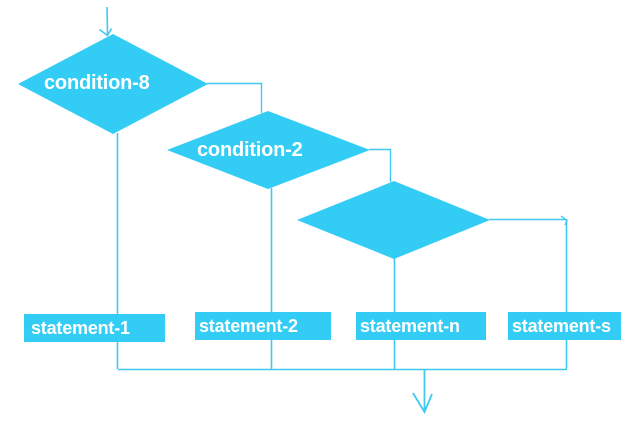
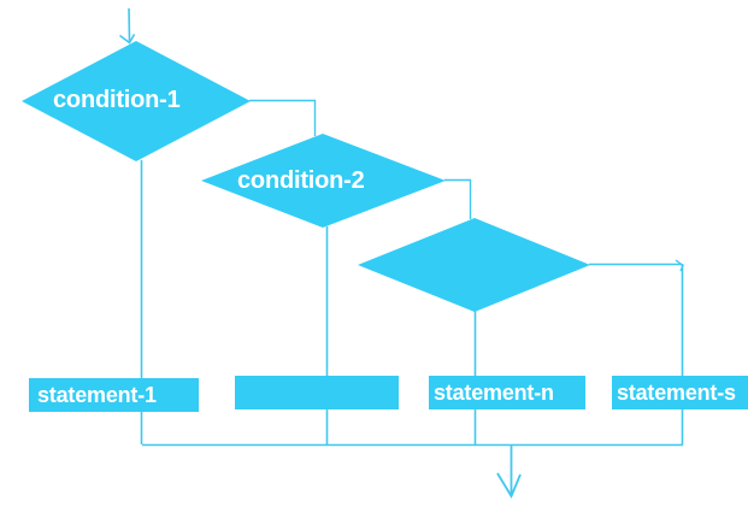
- condition-8
+ condition-1
  condition-2
  statement-1
- statement-2
  statement-n
  statement-s
